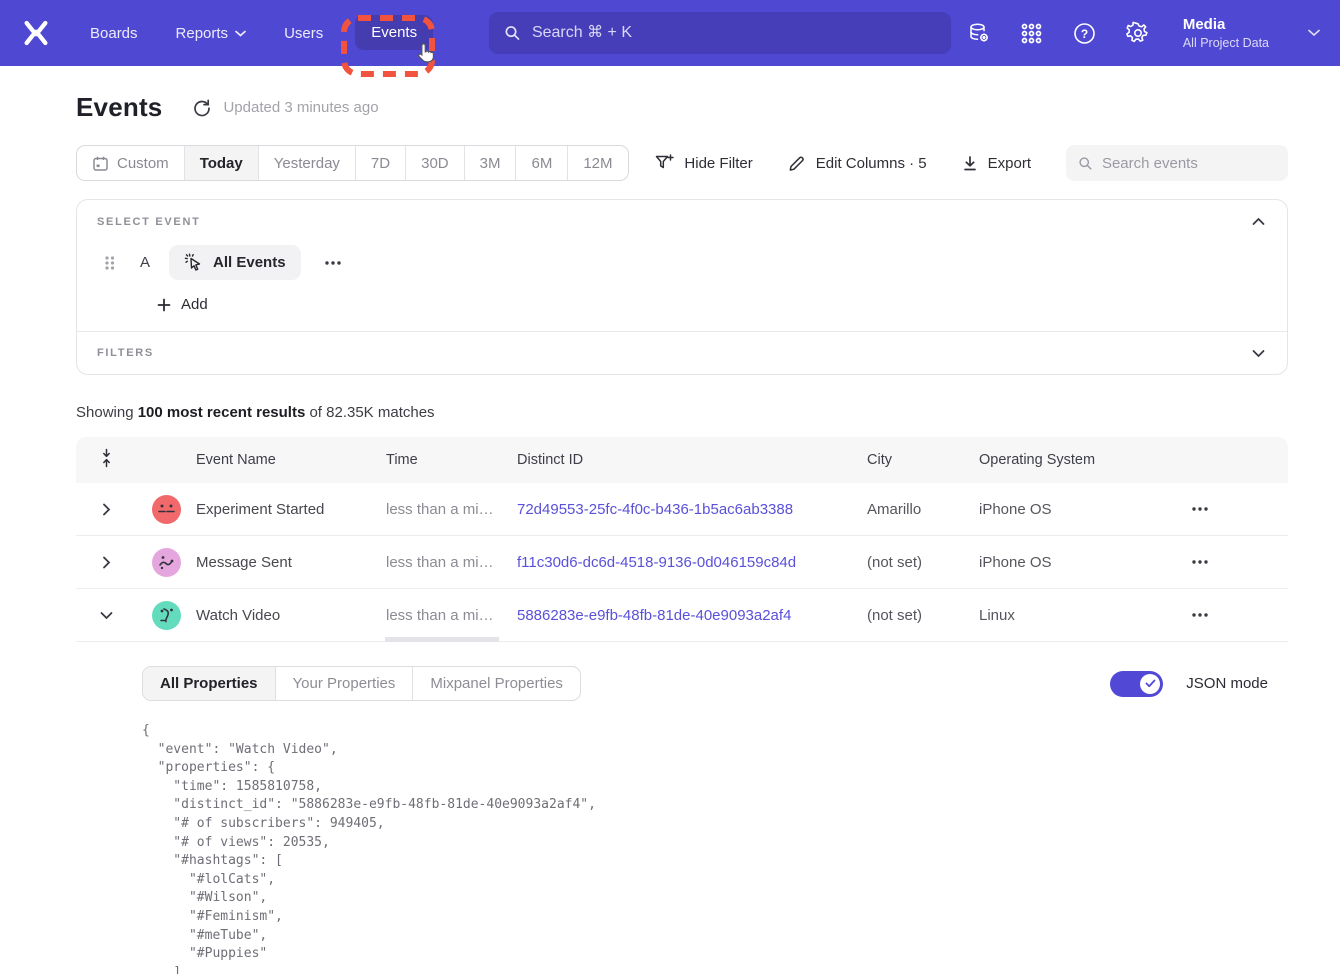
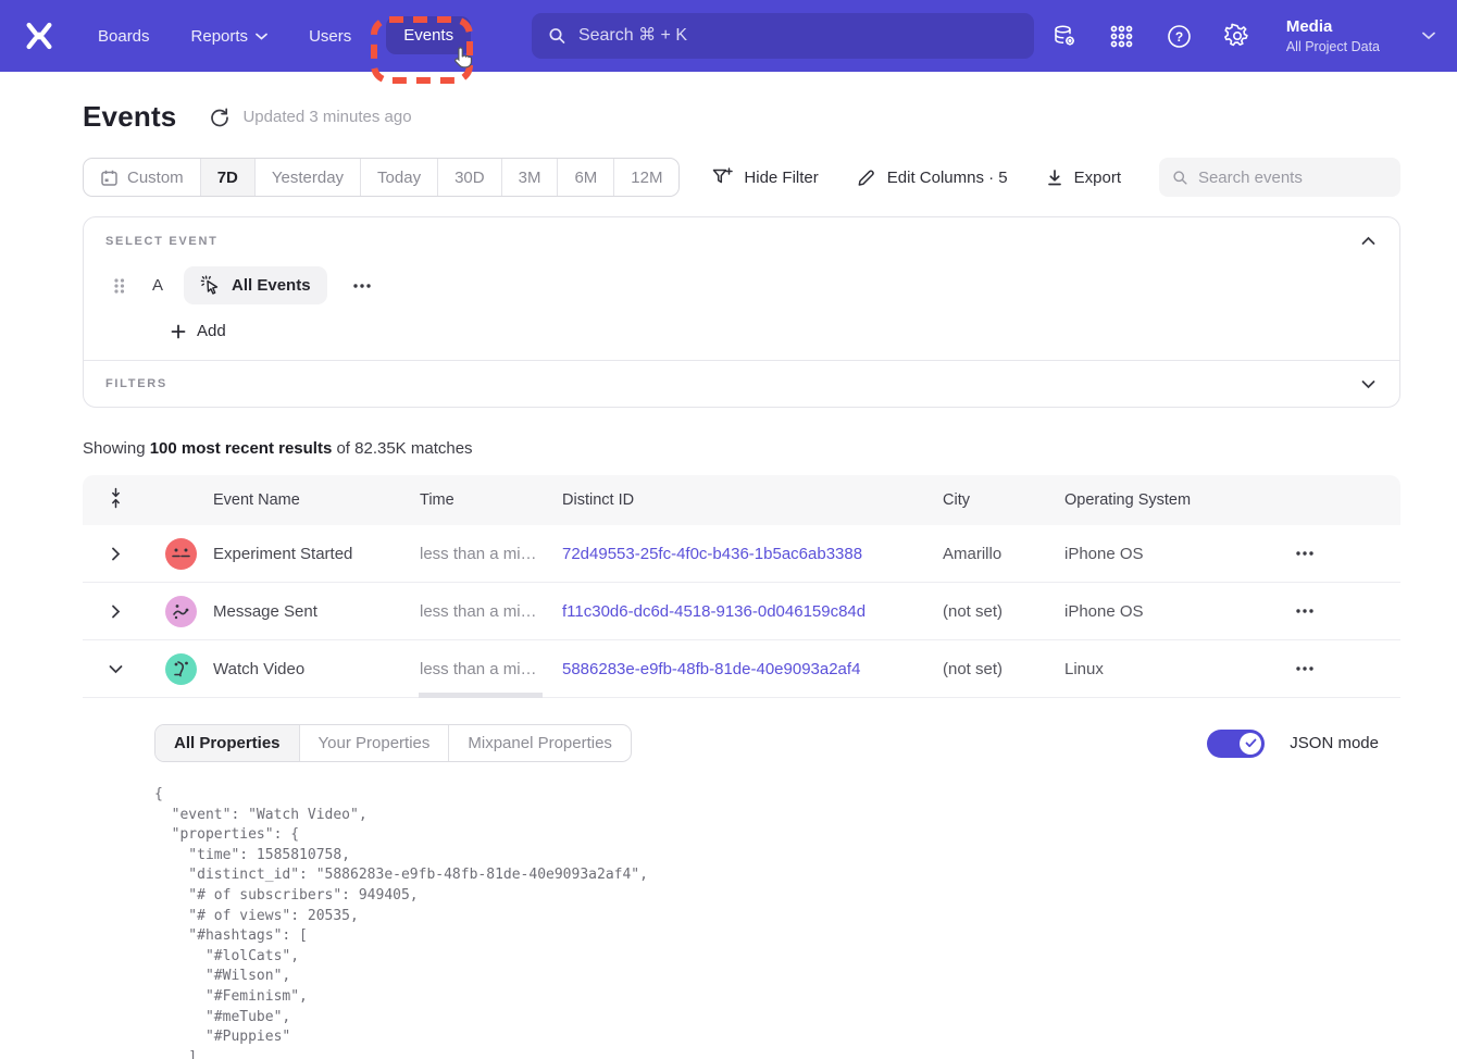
  Boards
  Reports
  Users
  Events
  Search ⌘ + K
  ?
  Media
  All Project Data
  Events
  Updated 3 minutes ago
  Custom
- Today
+ 7D
  Yesterday
- 7D
+ Today
  30D
  3M
  6M
  12M
  Hide Filter
  Edit Columns · 5
  Export
  Search events
  SELECT EVENT
  A
  All Events
  Add
  FILTERS
  Showing 100 most recent results of 82.35K matches
  Event Name
  Time
  Distinct ID
  City
  Operating System
  Experiment Started
  less than a min...
  72d49553-25fc-4f0c-b436-1b5ac6ab3388
  Amarillo
  iPhone OS
  Message Sent
  less than a min...
  f11c30d6-dc6d-4518-9136-0d046159c84d
  (not set)
  iPhone OS
  Watch Video
  less than a min...
  5886283e-e9fb-48fb-81de-40e9093a2af4
  (not set)
  Linux
  All Properties
  Your Properties
  Mixpanel Properties
  JSON mode
  {
  "event": "Watch Video",
  "properties": {
  "time": 1585810758,
  "distinct_id": "5886283e-e9fb-48fb-81de-40e9093a2af4",
  "# of subscribers": 949405,
  "# of views": 20535,
  "#hashtags": [
  "#lolCats",
  "#Wilson",
  "#Feminism",
  "#meTube",
  "#Puppies"
  ],
